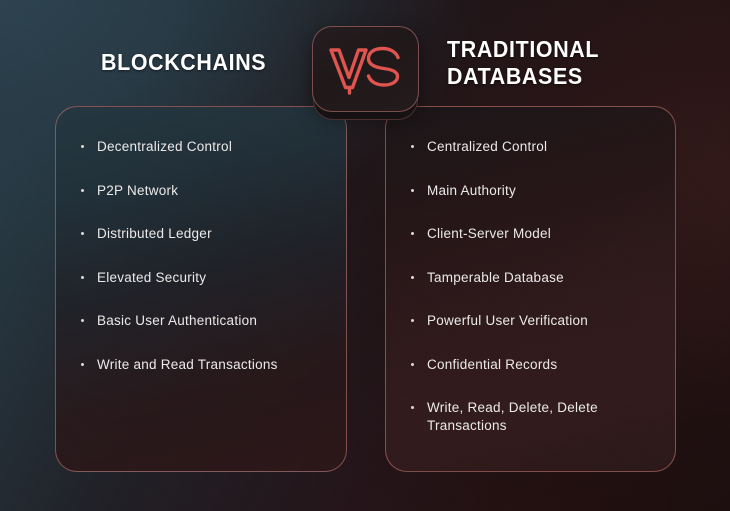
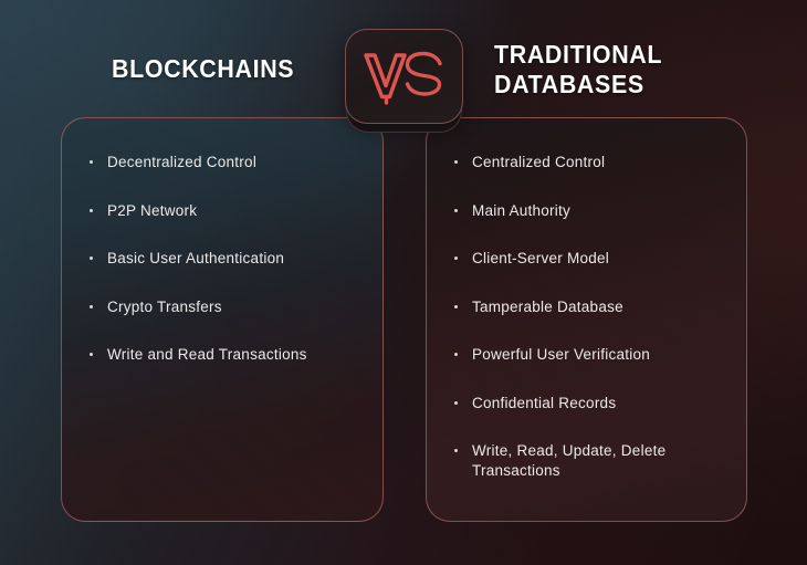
  BLOCKCHAINS
  TRADITIONAL
  DATABASES
  Decentralized Control
  P2P Network
- Distributed Ledger
- Elevated Security
  Basic User Authentication
+ Crypto Transfers
  Write and Read Transactions
  Centralized Control
  Main Authority
  Client-Server Model
  Tamperable Database
  Powerful User Verification
  Confidential Records
- Write, Read, Delete, Delete Transactions
+ Write, Read, Update, Delete Transactions
